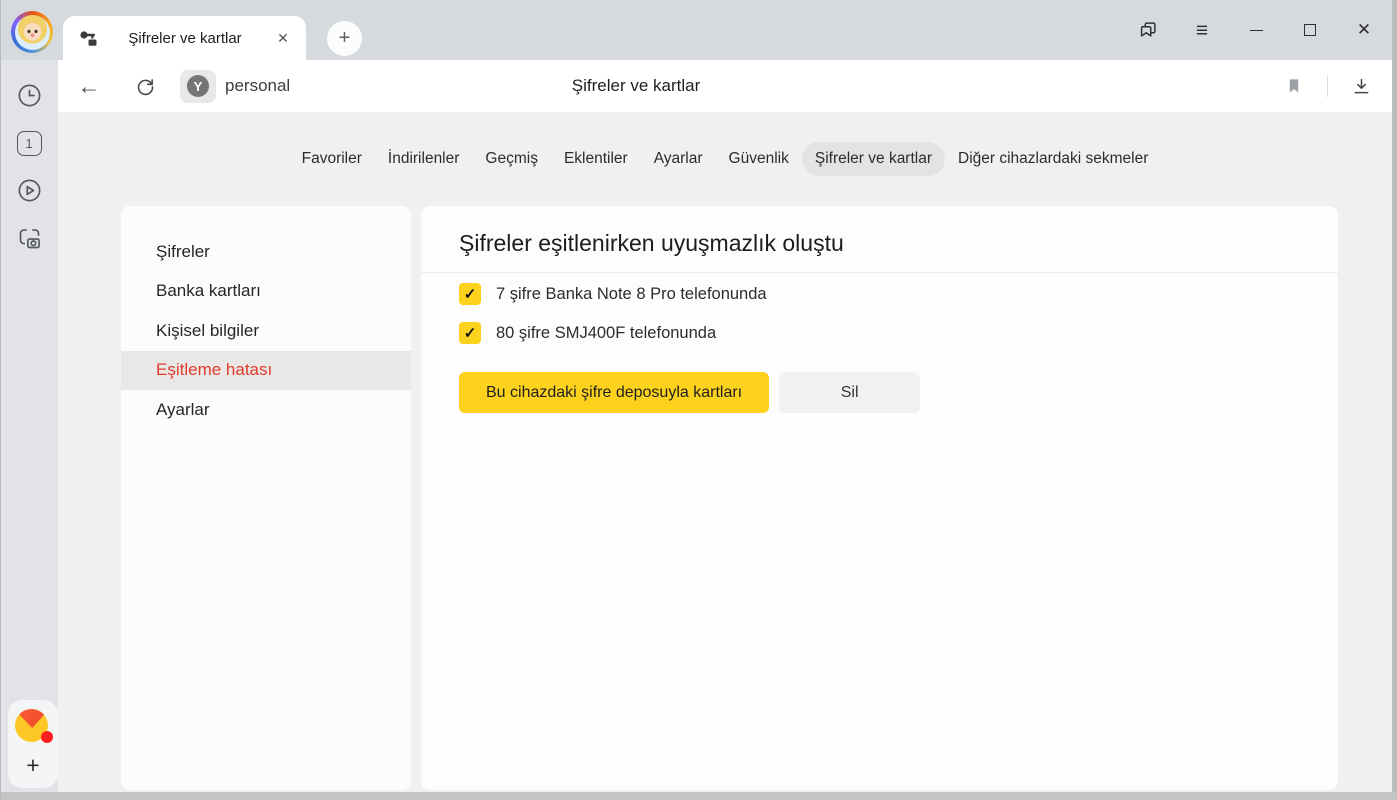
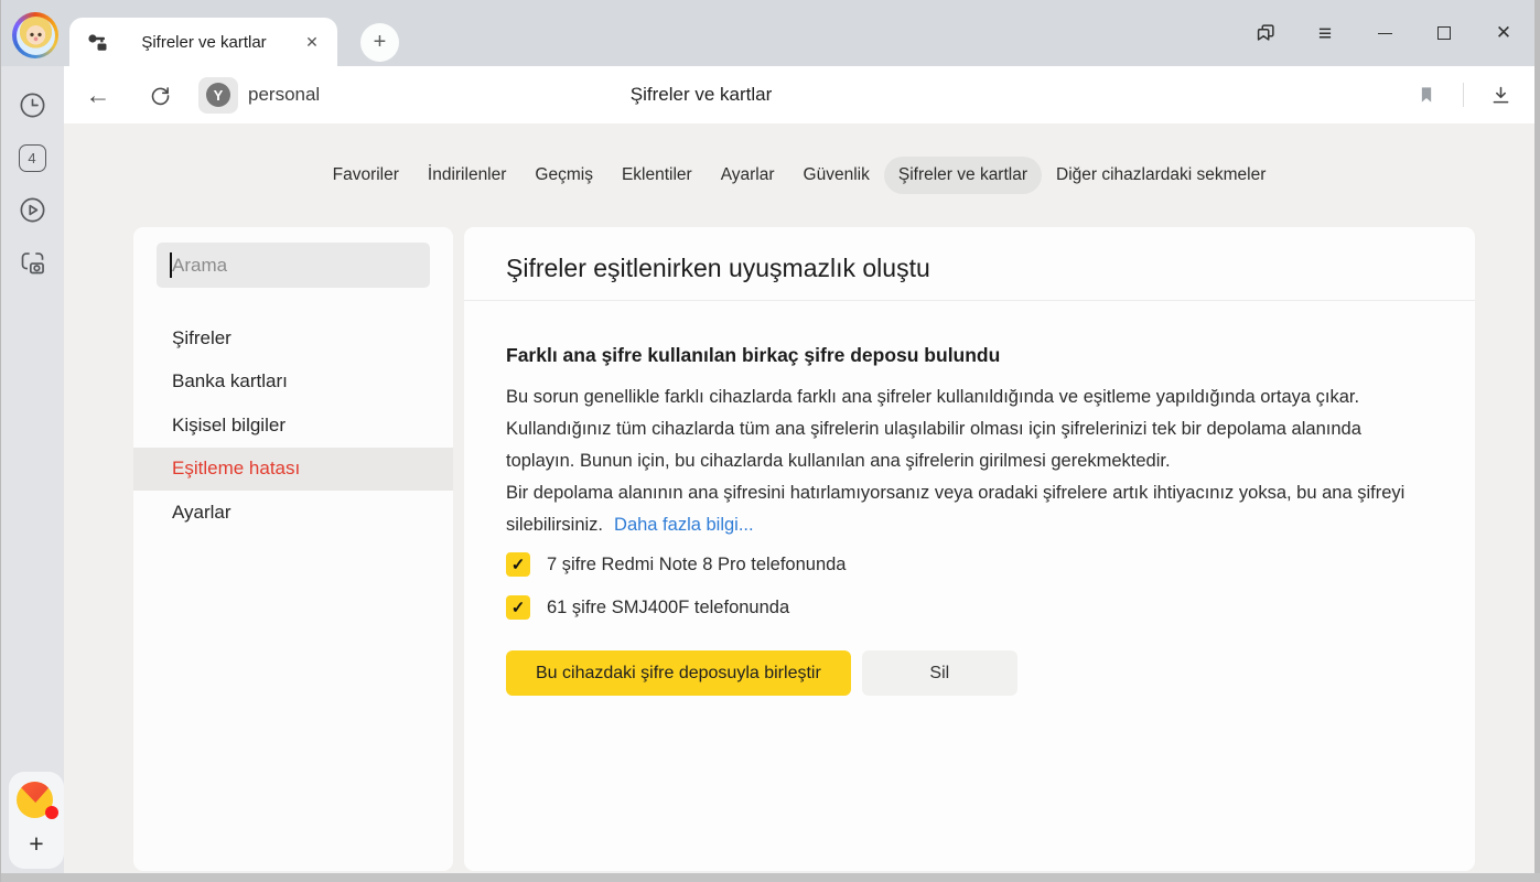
  Şifreler ve kartlar
  ✕
  +
  ≡
  ✕
  ←
  Y
  personal
  Şifreler ve kartlar
- 1
+ 4
  +
  Favoriler
  İndirilenler
  Geçmiş
  Eklentiler
  Ayarlar
  Güvenlik
  Şifreler ve kartlar
  Diğer cihazlardaki sekmeler
+ Arama
  Şifreler
  Banka kartları
  Kişisel bilgiler
  Eşitleme hatası
  Ayarlar
  Şifreler eşitlenirken uyuşmazlık oluştu
+ Farklı ana şifre kullanılan birkaç şifre deposu bulundu
+ Bu sorun genellikle farklı cihazlarda farklı ana şifreler kullanıldığında ve eşitleme yapıldığında ortaya çıkar.
+ Kullandığınız tüm cihazlarda tüm ana şifrelerin ulaşılabilir olması için şifrelerinizi tek bir depolama alanında toplayın. Bunun için, bu cihazlarda kullanılan ana şifrelerin girilmesi gerekmektedir.
+ Bir depolama alanının ana şifresini hatırlamıyorsanız veya oradaki şifrelere artık ihtiyacınız yoksa, bu ana şifreyi silebilirsiniz. Daha fazla bilgi...
  ✓
- 7 şifre Banka Note 8 Pro telefonunda
+ 7 şifre Redmi Note 8 Pro telefonunda
  ✓
- 80 şifre SMJ400F telefonunda
+ 61 şifre SMJ400F telefonunda
- Bu cihazdaki şifre deposuyla kartları
+ Bu cihazdaki şifre deposuyla birleştir
  Sil
